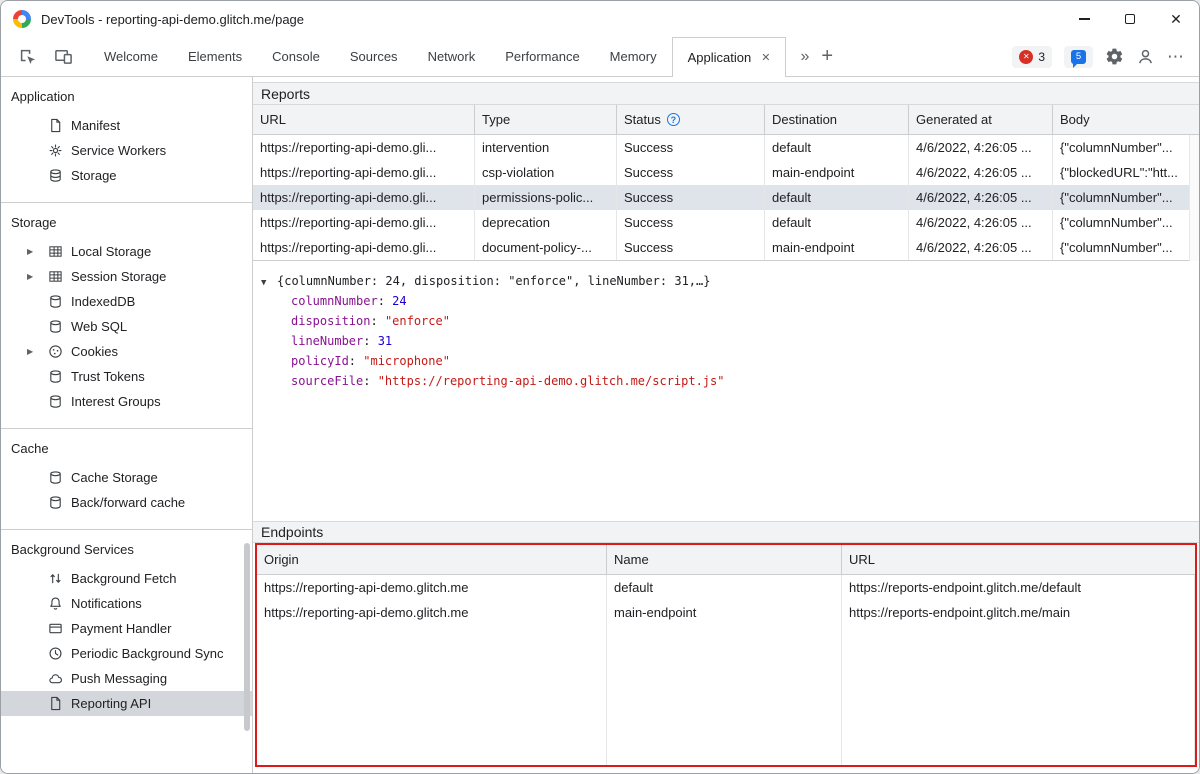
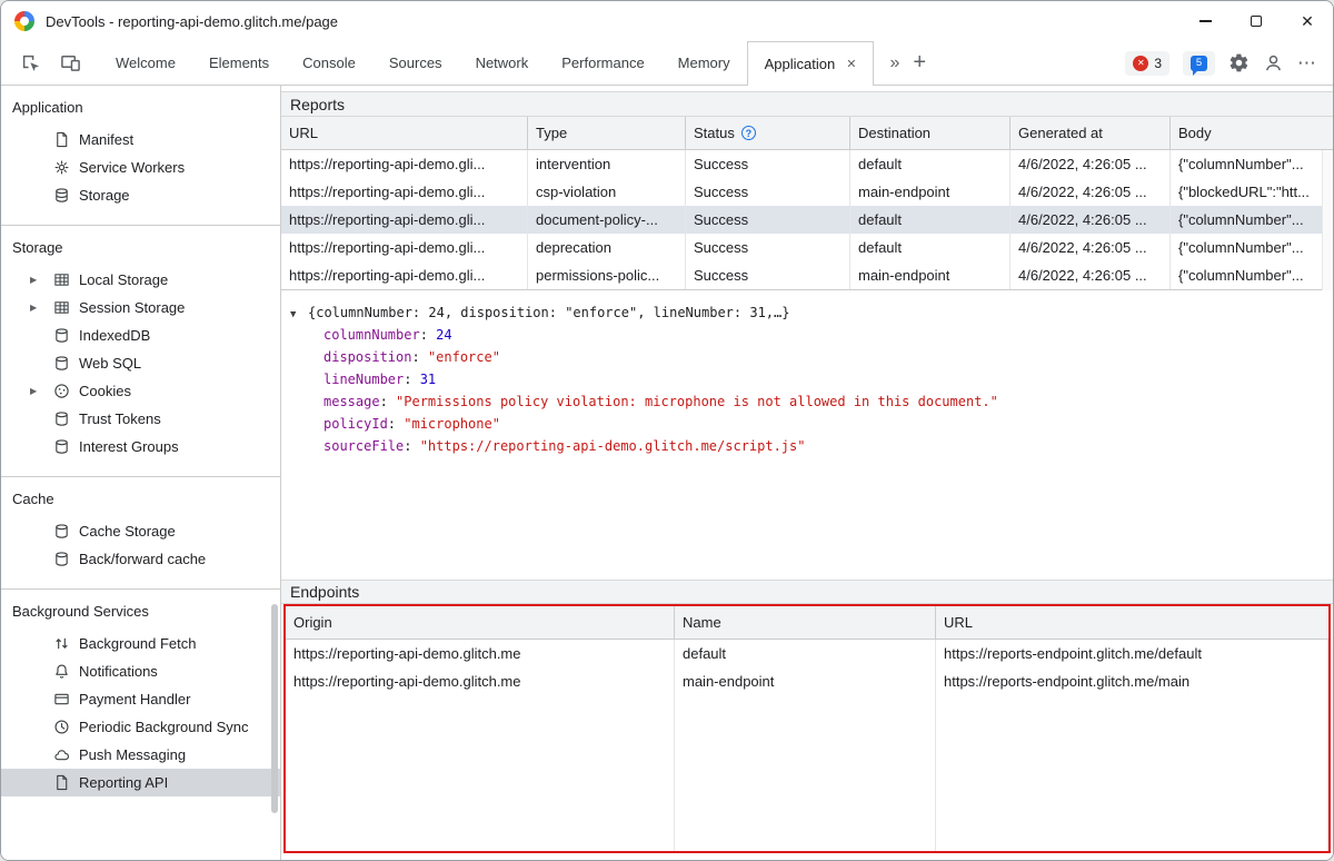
  DevTools - reporting-api-demo.glitch.me/page
  ✕
  Welcome
  Elements
  Console
  Sources
  Network
  Performance
  Memory
  Application
  ✕
  »
  +
  ✕
  3
  5
  ⋯
  Application
  Manifest
  Service Workers
  Storage
  Storage
  ▶
  Local Storage
  ▶
  Session Storage
  IndexedDB
  Web SQL
  ▶
  Cookies
  Trust Tokens
  Interest Groups
  Cache
  Cache Storage
  Back/forward cache
  Background Services
  Background Fetch
  Notifications
  Payment Handler
  Periodic Background Sync
  Push Messaging
  Reporting API
  Reports
  URL
  Type
  Status
  ?
  Destination
  Generated at
  Body
  https://reporting-api-demo.gli...
  intervention
  Success
  default
  4/6/2022, 4:26:05 ...
  {"columnNumber"...
  https://reporting-api-demo.gli...
  csp-violation
  Success
  main-endpoint
  4/6/2022, 4:26:05 ...
  {"blockedURL":"htt...
  https://reporting-api-demo.gli...
- permissions-polic...
+ document-policy-...
  Success
  default
  4/6/2022, 4:26:05 ...
  {"columnNumber"...
  https://reporting-api-demo.gli...
  deprecation
  Success
  default
  4/6/2022, 4:26:05 ...
  {"columnNumber"...
  https://reporting-api-demo.gli...
- document-policy-...
+ permissions-polic...
  Success
  main-endpoint
  4/6/2022, 4:26:05 ...
  {"columnNumber"...
  ▼ {columnNumber: 24, disposition: "enforce", lineNumber: 31,…}
  columnNumber 24
  disposition "enforce"
  lineNumber 31
+ message "Permissions policy violation: microphone is not allowed in this document."
  policyId "microphone"
  sourceFile "https://reporting-api-demo.glitch.me/script.js"
  Endpoints
  Origin
  Name
  URL
  https://reporting-api-demo.glitch.me
  default
  https://reports-endpoint.glitch.me/default
  https://reporting-api-demo.glitch.me
  main-endpoint
  https://reports-endpoint.glitch.me/main
